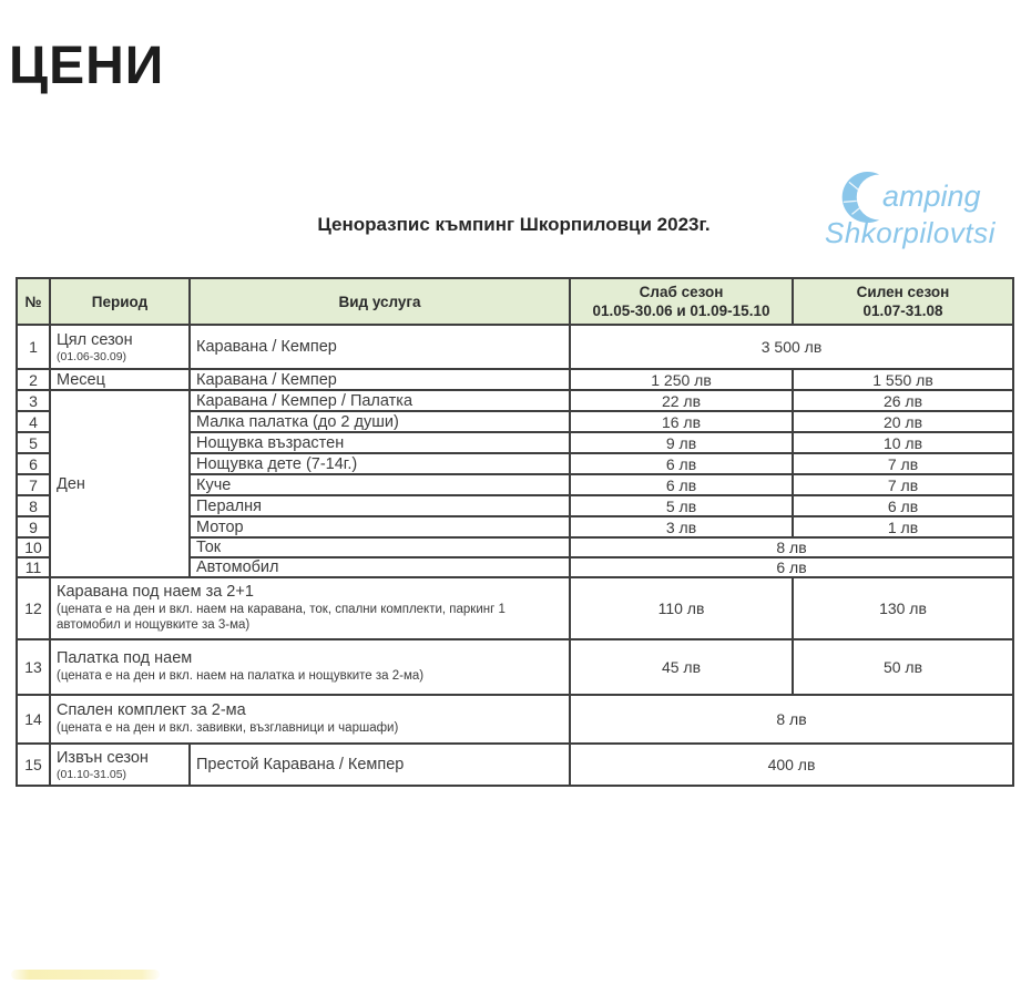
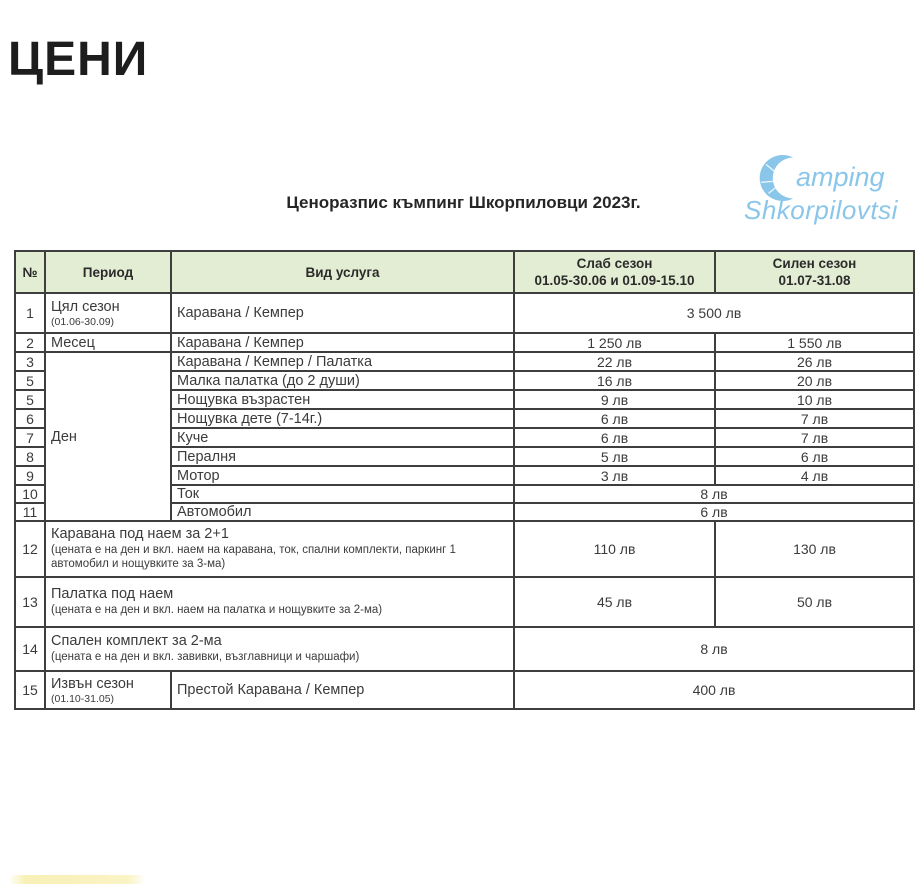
  ЦЕНИ
  amping
  Shkorpilovtsi
  Ценоразпис къмпинг Шкорпиловци 2023г.
  №	Период	Вид услуга	Слаб сезон 01.05-30.06 и 01.09-15.10	Силен сезон 01.07-31.08
  1	Цял сезон (01.06-30.09)	Каравана / Кемпер	3 500 лв
  2	Месец	Каравана / Кемпер	1 250 лв	1 550 лв
  3	Ден	Каравана / Кемпер / Палатка	22 лв	26 лв
- 4	Малка палатка (до 2 души)	16 лв	20 лв
+ 5	Малка палатка (до 2 души)	16 лв	20 лв
  5	Нощувка възрастен	9 лв	10 лв
  6	Нощувка дете (7-14г.)	6 лв	7 лв
  7	Куче	6 лв	7 лв
  8	Пералня	5 лв	6 лв
- 9	Мотор	3 лв	1 лв
+ 9	Мотор	3 лв	4 лв
  10	Ток	8 лв
  11	Автомобил	6 лв
  12	Каравана под наем за 2+1 (цената е на ден и вкл. наем на каравана, ток, спални комплекти, паркинг 1 автомобил и нощувките за 3-ма)	110 лв	130 лв
  13	Палатка под наем (цената е на ден и вкл. наем на палатка и нощувките за 2-ма)	45 лв	50 лв
  14	Спален комплект за 2-ма (цената е на ден и вкл. завивки, възглавници и чаршафи)	8 лв
  15	Извън сезон (01.10-31.05)	Престой Каравана / Кемпер	400 лв
